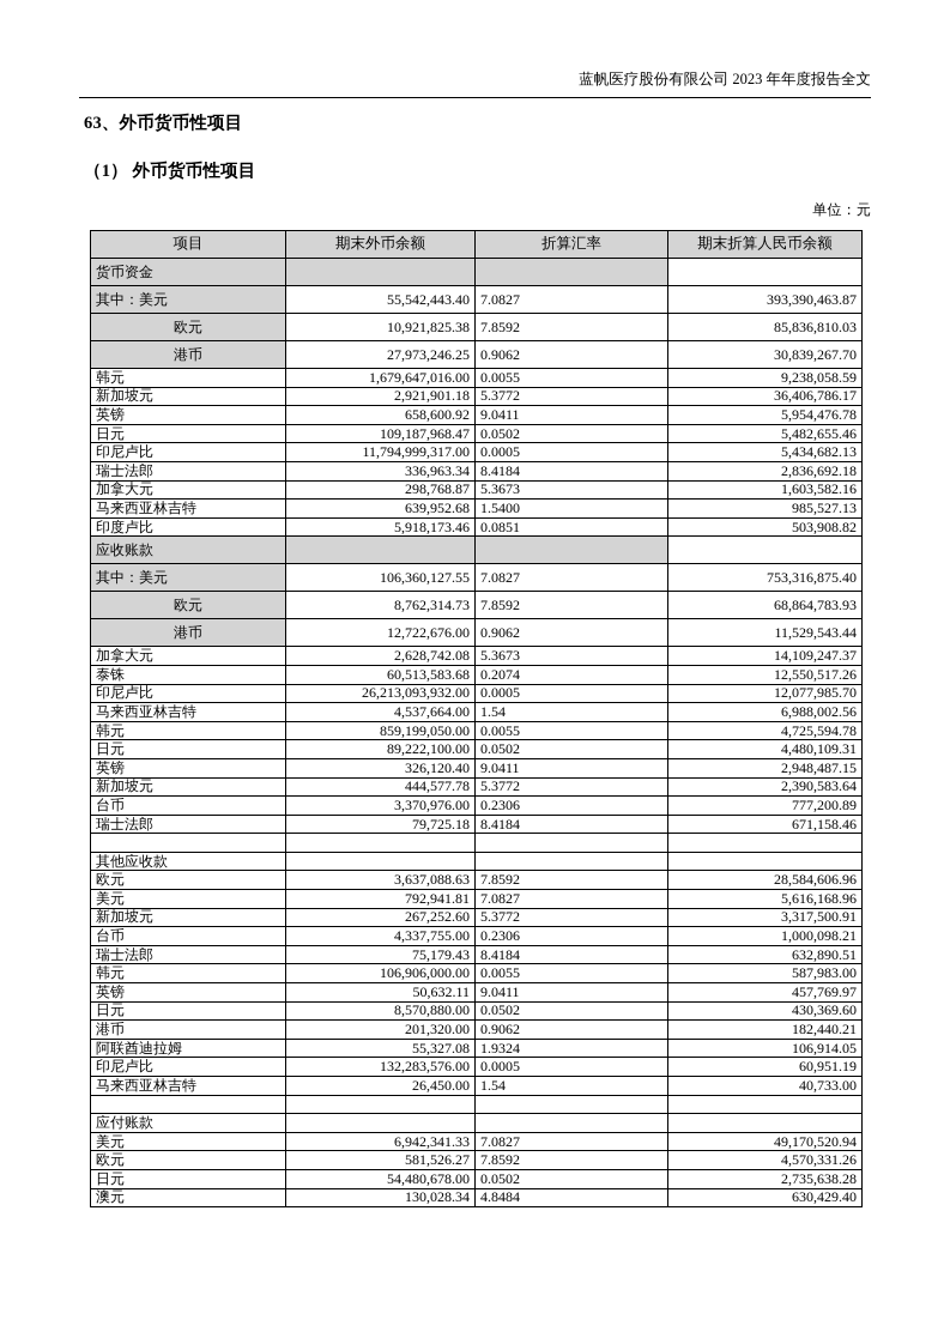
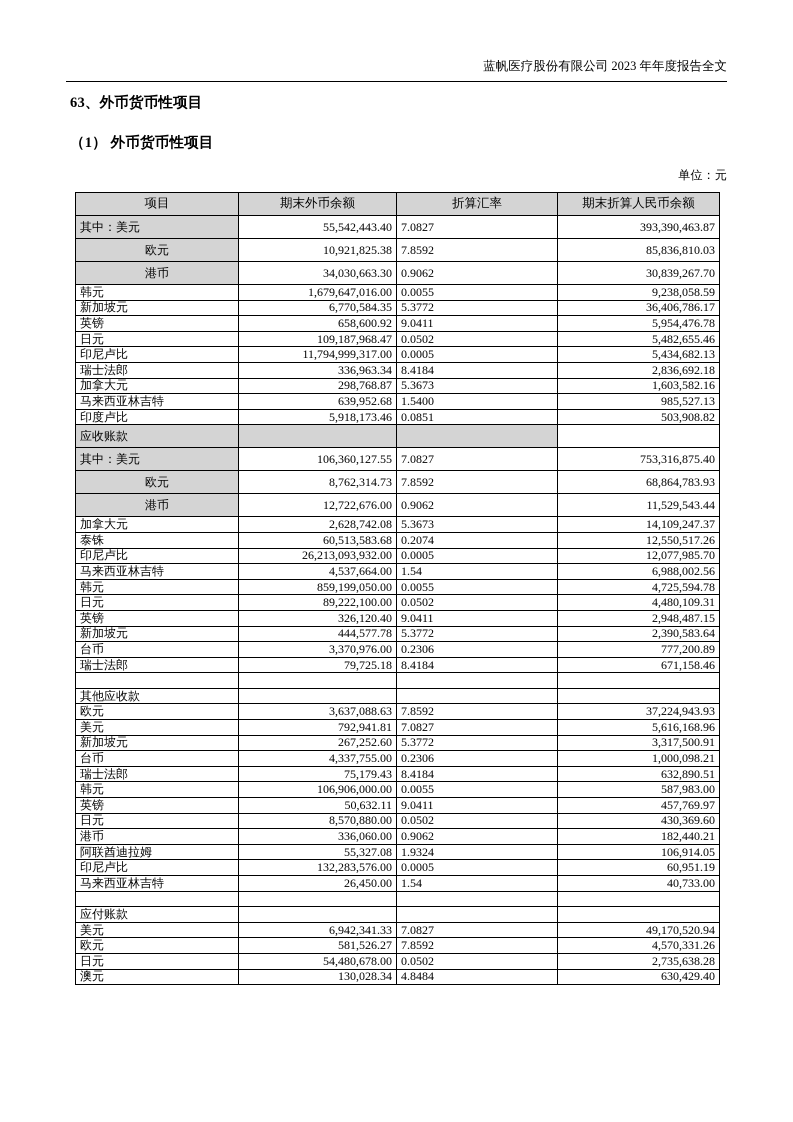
  蓝帆医疗股份有限公司 2023 年年度报告全文
  63、外币货币性项目
  （1） 外币货币性项目
  单位：元
  项目	期末外币余额	折算汇率	期末折算人民币余额
- 货币资金
  其中：美元	55,542,443.40	7.0827	393,390,463.87
  欧元	10,921,825.38	7.8592	85,836,810.03
- 港币	27,973,246.25	0.9062	30,839,267.70
+ 港币	34,030,663.30	0.9062	30,839,267.70
  韩元	1,679,647,016.00	0.0055	9,238,058.59
- 新加坡元	2,921,901.18	5.3772	36,406,786.17
+ 新加坡元	6,770,584.35	5.3772	36,406,786.17
  英镑	658,600.92	9.0411	5,954,476.78
  日元	109,187,968.47	0.0502	5,482,655.46
  印尼卢比	11,794,999,317.00	0.0005	5,434,682.13
  瑞士法郎	336,963.34	8.4184	2,836,692.18
  加拿大元	298,768.87	5.3673	1,603,582.16
  马来西亚林吉特	639,952.68	1.5400	985,527.13
  印度卢比	5,918,173.46	0.0851	503,908.82
  应收账款
  其中：美元	106,360,127.55	7.0827	753,316,875.40
  欧元	8,762,314.73	7.8592	68,864,783.93
  港币	12,722,676.00	0.9062	11,529,543.44
  加拿大元	2,628,742.08	5.3673	14,109,247.37
  泰铢	60,513,583.68	0.2074	12,550,517.26
  印尼卢比	26,213,093,932.00	0.0005	12,077,985.70
  马来西亚林吉特	4,537,664.00	1.54	6,988,002.56
  韩元	859,199,050.00	0.0055	4,725,594.78
  日元	89,222,100.00	0.0502	4,480,109.31
  英镑	326,120.40	9.0411	2,948,487.15
  新加坡元	444,577.78	5.3772	2,390,583.64
  台币	3,370,976.00	0.2306	777,200.89
  瑞士法郎	79,725.18	8.4184	671,158.46
  其他应收款
- 欧元	3,637,088.63	7.8592	28,584,606.96
+ 欧元	3,637,088.63	7.8592	37,224,943.93
  美元	792,941.81	7.0827	5,616,168.96
  新加坡元	267,252.60	5.3772	3,317,500.91
  台币	4,337,755.00	0.2306	1,000,098.21
  瑞士法郎	75,179.43	8.4184	632,890.51
  韩元	106,906,000.00	0.0055	587,983.00
  英镑	50,632.11	9.0411	457,769.97
  日元	8,570,880.00	0.0502	430,369.60
- 港币	201,320.00	0.9062	182,440.21
+ 港币	336,060.00	0.9062	182,440.21
  阿联酋迪拉姆	55,327.08	1.9324	106,914.05
  印尼卢比	132,283,576.00	0.0005	60,951.19
  马来西亚林吉特	26,450.00	1.54	40,733.00
  应付账款
  美元	6,942,341.33	7.0827	49,170,520.94
  欧元	581,526.27	7.8592	4,570,331.26
  日元	54,480,678.00	0.0502	2,735,638.28
  澳元	130,028.34	4.8484	630,429.40
